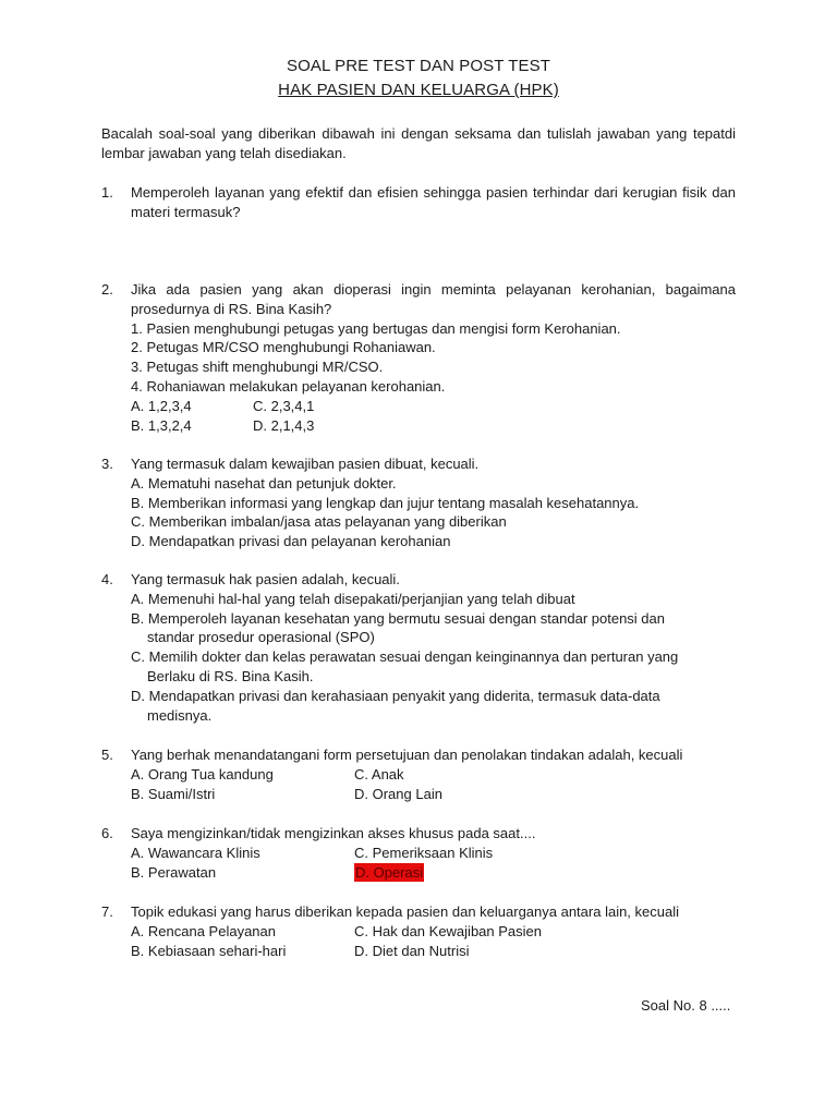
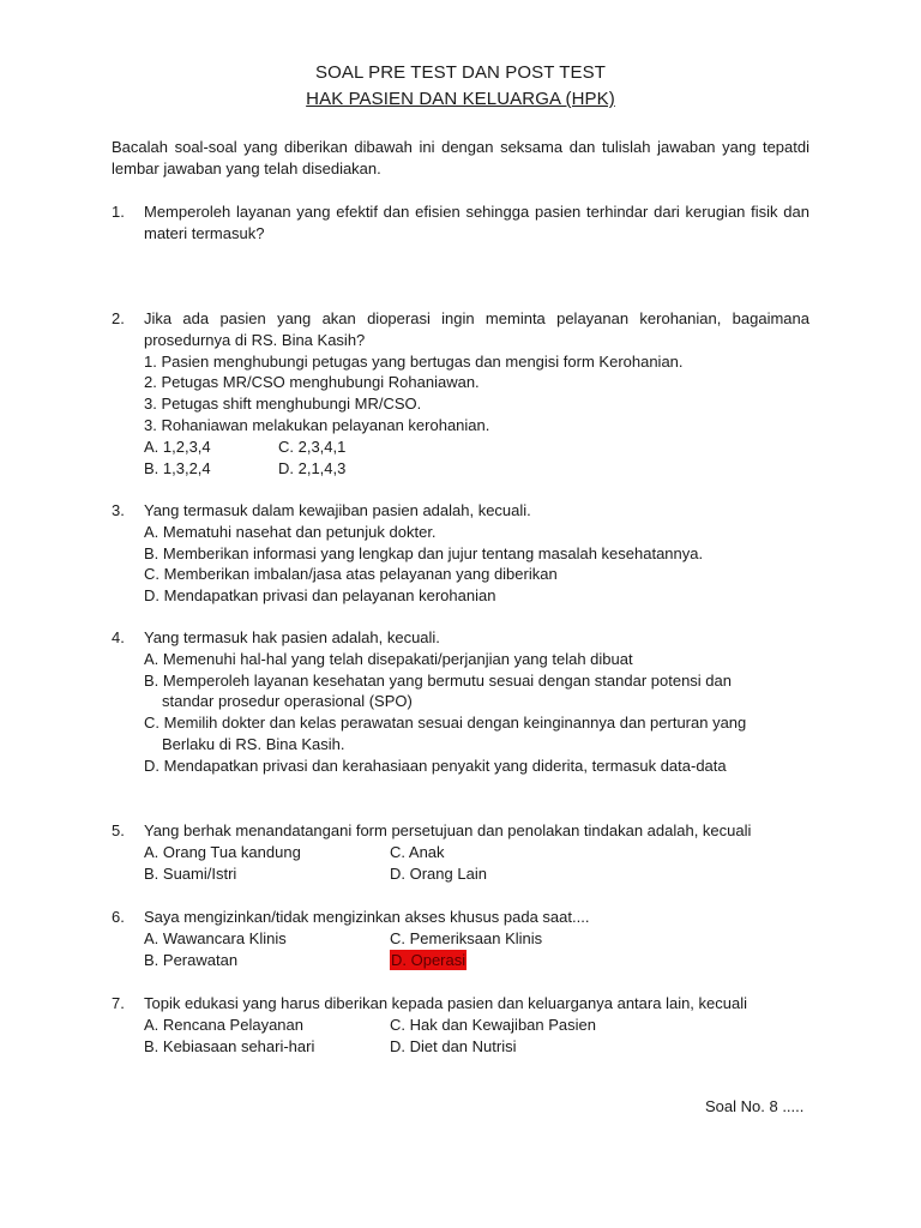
  SOAL PRE TEST DAN POST TEST
  HAK PASIEN DAN KELUARGA (HPK)
  Bacalah soal-soal yang diberikan dibawah ini dengan seksama dan tulislah jawaban yang tepatdi lembar jawaban yang telah disediakan.
  1.
  Memperoleh layanan yang efektif dan efisien sehingga pasien terhindar dari kerugian fisik dan materi termasuk?
  2.
  Jika ada pasien yang akan dioperasi ingin meminta pelayanan kerohanian, bagaimana prosedurnya di RS. Bina Kasih?
  1. Pasien menghubungi petugas yang bertugas dan mengisi form Kerohanian.
  2. Petugas MR/CSO menghubungi Rohaniawan.
  3. Petugas shift menghubungi MR/CSO.
- 4. Rohaniawan melakukan pelayanan kerohanian.
+ 3. Rohaniawan melakukan pelayanan kerohanian.
  A. 1,2,3,4
  C. 2,3,4,1
  B. 1,3,2,4
  D. 2,1,4,3
  3.
- Yang termasuk dalam kewajiban pasien dibuat, kecuali.
+ Yang termasuk dalam kewajiban pasien adalah, kecuali.
  A. Mematuhi nasehat dan petunjuk dokter.
  B. Memberikan informasi yang lengkap dan jujur tentang masalah kesehatannya.
  C. Memberikan imbalan/jasa atas pelayanan yang diberikan
  D. Mendapatkan privasi dan pelayanan kerohanian
  4.
  Yang termasuk hak pasien adalah, kecuali.
  A. Memenuhi hal-hal yang telah disepakati/perjanjian yang telah dibuat
  B. Memperoleh layanan kesehatan yang bermutu sesuai dengan standar potensi dan
  standar prosedur operasional (SPO)
  C. Memilih dokter dan kelas perawatan sesuai dengan keinginannya dan perturan yang
  Berlaku di RS. Bina Kasih.
  D. Mendapatkan privasi dan kerahasiaan penyakit yang diderita, termasuk data-data
- medisnya.
  5.
  Yang berhak menandatangani form persetujuan dan penolakan tindakan adalah, kecuali
  A. Orang Tua kandung
  C. Anak
  B. Suami/Istri
  D. Orang Lain
  6.
  Saya mengizinkan/tidak mengizinkan akses khusus pada saat....
  A. Wawancara Klinis
  C. Pemeriksaan Klinis
  B. Perawatan
  D. Operasi
  7.
  Topik edukasi yang harus diberikan kepada pasien dan keluarganya antara lain, kecuali
  A. Rencana Pelayanan
  C. Hak dan Kewajiban Pasien
  B. Kebiasaan sehari-hari
  D. Diet dan Nutrisi
  Soal No. 8 .....
